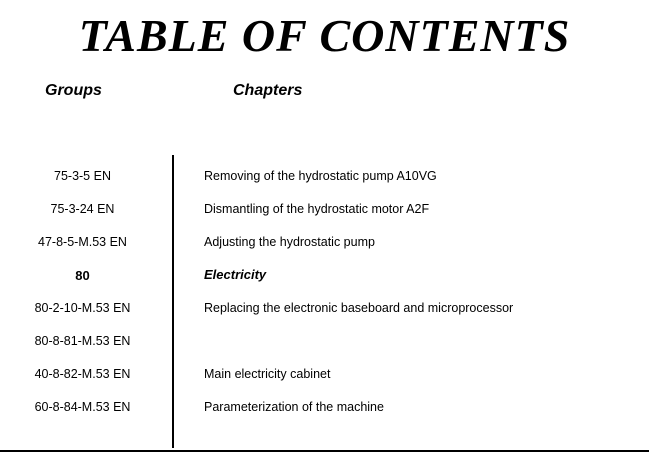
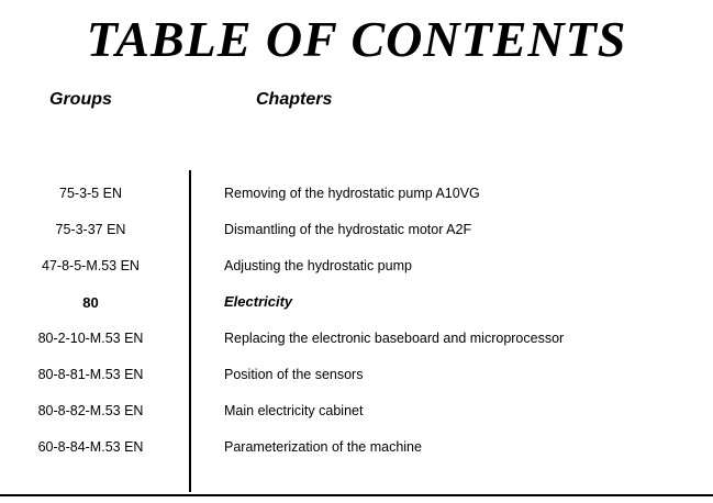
  TABLE OF CONTENTS
  Groups
  Chapters
  75-3-5 EN
  Removing of the hydrostatic pump A10VG
- 75-3-24 EN
+ 75-3-37 EN
  Dismantling of the hydrostatic motor A2F
  47-8-5-M.53 EN
  Adjusting the hydrostatic pump
  80
  Electricity
  80-2-10-M.53 EN
  Replacing the electronic baseboard and microprocessor
  80-8-81-M.53 EN
+ Position of the sensors
- 40-8-82-M.53 EN
+ 80-8-82-M.53 EN
  Main electricity cabinet
  60-8-84-M.53 EN
  Parameterization of the machine
